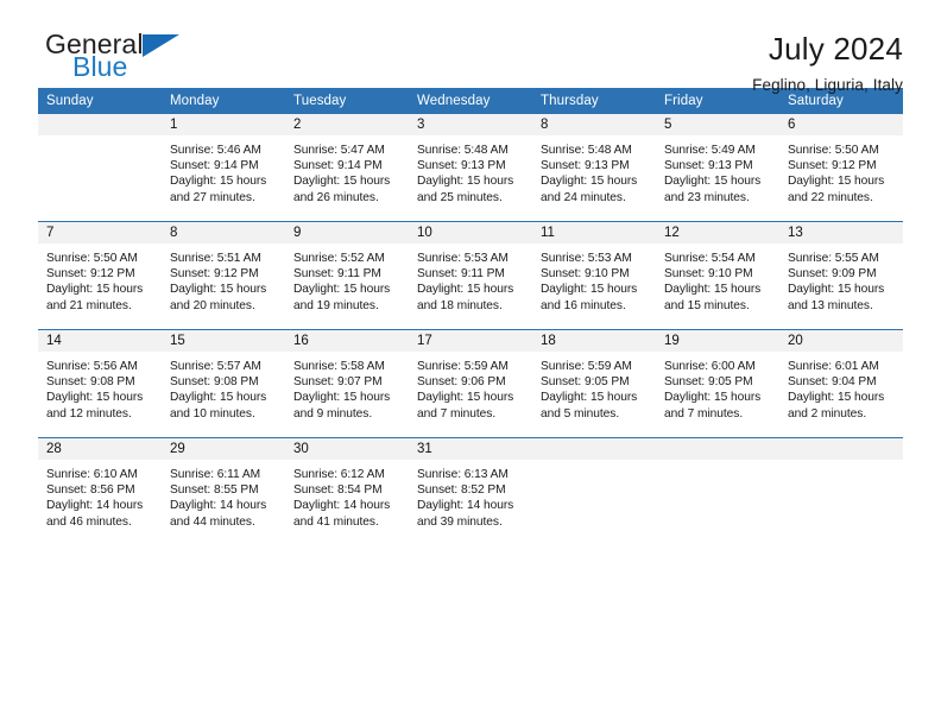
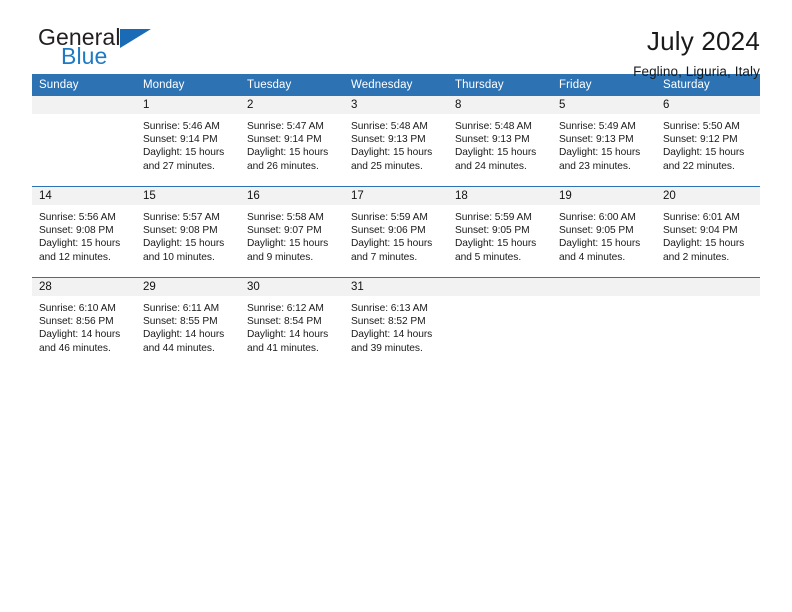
  General
  Blue
  July 2024
  Feglino, Liguria, Italy
  Sunday	Monday	Tuesday	Wednesday	Thursday	Friday	Saturday
  	1Sunrise: 5:46 AMSunset: 9:14 PMDaylight: 15 hours and 27 minutes.	2Sunrise: 5:47 AMSunset: 9:14 PMDaylight: 15 hours and 26 minutes.	3Sunrise: 5:48 AMSunset: 9:13 PMDaylight: 15 hours and 25 minutes.	8Sunrise: 5:48 AMSunset: 9:13 PMDaylight: 15 hours and 24 minutes.	5Sunrise: 5:49 AMSunset: 9:13 PMDaylight: 15 hours and 23 minutes.	6Sunrise: 5:50 AMSunset: 9:12 PMDaylight: 15 hours and 22 minutes.
- 7Sunrise: 5:50 AMSunset: 9:12 PMDaylight: 15 hours and 21 minutes.	8Sunrise: 5:51 AMSunset: 9:12 PMDaylight: 15 hours and 20 minutes.	9Sunrise: 5:52 AMSunset: 9:11 PMDaylight: 15 hours and 19 minutes.	10Sunrise: 5:53 AMSunset: 9:11 PMDaylight: 15 hours and 18 minutes.	11Sunrise: 5:53 AMSunset: 9:10 PMDaylight: 15 hours and 16 minutes.	12Sunrise: 5:54 AMSunset: 9:10 PMDaylight: 15 hours and 15 minutes.	13Sunrise: 5:55 AMSunset: 9:09 PMDaylight: 15 hours and 13 minutes.
- 14Sunrise: 5:56 AMSunset: 9:08 PMDaylight: 15 hours and 12 minutes.	15Sunrise: 5:57 AMSunset: 9:08 PMDaylight: 15 hours and 10 minutes.	16Sunrise: 5:58 AMSunset: 9:07 PMDaylight: 15 hours and 9 minutes.	17Sunrise: 5:59 AMSunset: 9:06 PMDaylight: 15 hours and 7 minutes.	18Sunrise: 5:59 AMSunset: 9:05 PMDaylight: 15 hours and 5 minutes.	19Sunrise: 6:00 AMSunset: 9:05 PMDaylight: 15 hours and 7 minutes.	20Sunrise: 6:01 AMSunset: 9:04 PMDaylight: 15 hours and 2 minutes.
+ 14Sunrise: 5:56 AMSunset: 9:08 PMDaylight: 15 hours and 12 minutes.	15Sunrise: 5:57 AMSunset: 9:08 PMDaylight: 15 hours and 10 minutes.	16Sunrise: 5:58 AMSunset: 9:07 PMDaylight: 15 hours and 9 minutes.	17Sunrise: 5:59 AMSunset: 9:06 PMDaylight: 15 hours and 7 minutes.	18Sunrise: 5:59 AMSunset: 9:05 PMDaylight: 15 hours and 5 minutes.	19Sunrise: 6:00 AMSunset: 9:05 PMDaylight: 15 hours and 4 minutes.	20Sunrise: 6:01 AMSunset: 9:04 PMDaylight: 15 hours and 2 minutes.
  28Sunrise: 6:10 AMSunset: 8:56 PMDaylight: 14 hours and 46 minutes.	29Sunrise: 6:11 AMSunset: 8:55 PMDaylight: 14 hours and 44 minutes.	30Sunrise: 6:12 AMSunset: 8:54 PMDaylight: 14 hours and 41 minutes.	31Sunrise: 6:13 AMSunset: 8:52 PMDaylight: 14 hours and 39 minutes.
